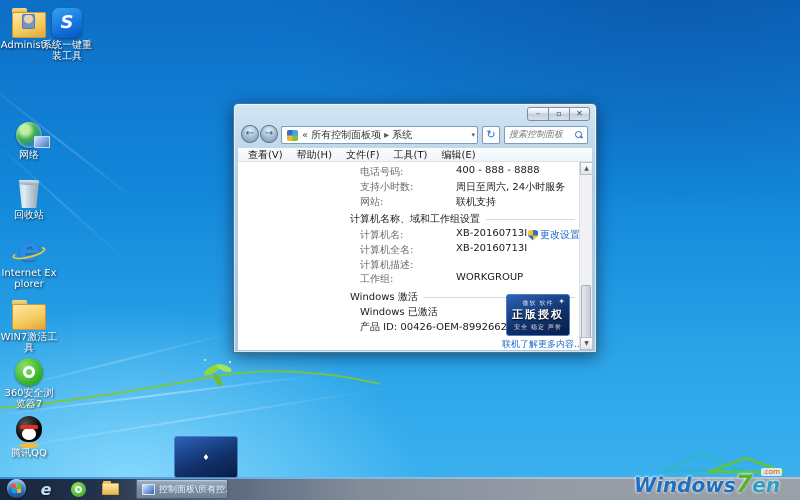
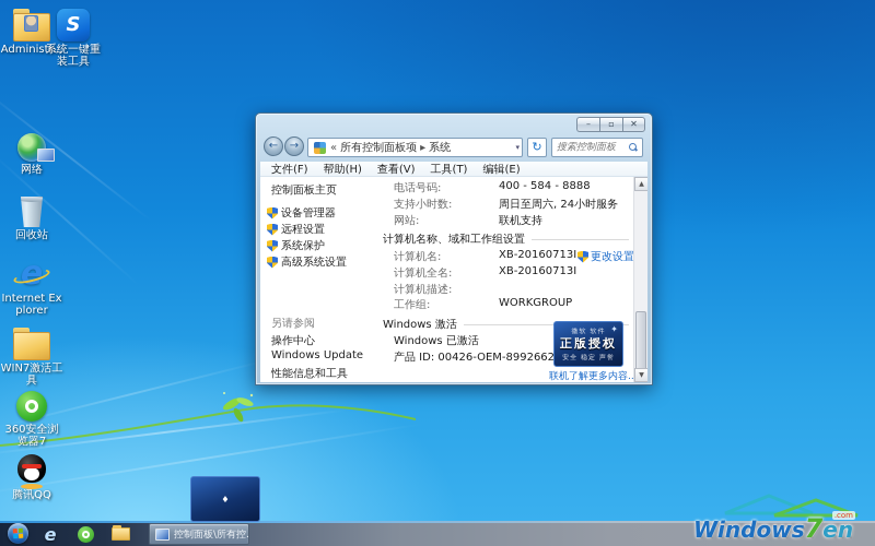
  Administr...
  S
  系统一键重装工具
  网络
  回收站
  e
  Internet Explorer
  ♦
  WIN7激活工具
  360安全浏览器7
  腾讯QQ
  –
  ▫
  ✕
  ←
  →
  «
  所有控制面板项
  ▸
  系统
  ▾
  ↻
  搜索控制面板
- 查看(V)
+ 文件(F)
  帮助(H)
- 文件(F)
+ 查看(V)
  工具(T)
  编辑(E)
+ 控制面板主页
+ 设备管理器
+ 远程设置
+ 系统保护
+ 高级系统设置
+ 另请参阅
+ 操作中心
+ Windows Update
+ 性能信息和工具
  电话号码:
- 400 - 888 - 8888
+ 400 - 584 - 8888
  支持小时数:
  周日至周六, 24小时服务
  网站:
  联机支持
  计算机名称、域和工作组设置
  计算机名:
  XB-20160713I
  更改设置
  计算机全名:
  XB-20160713I
  计算机描述:
  工作组:
  WORKGROUP
  Windows 激活
  Windows 已激活
  产品 ID: 00426-OEM-8992662
  ✦
  正版授权
  联机了解更多内容.
  e
  控制面板\所有控.
  Windows7en
  .com
